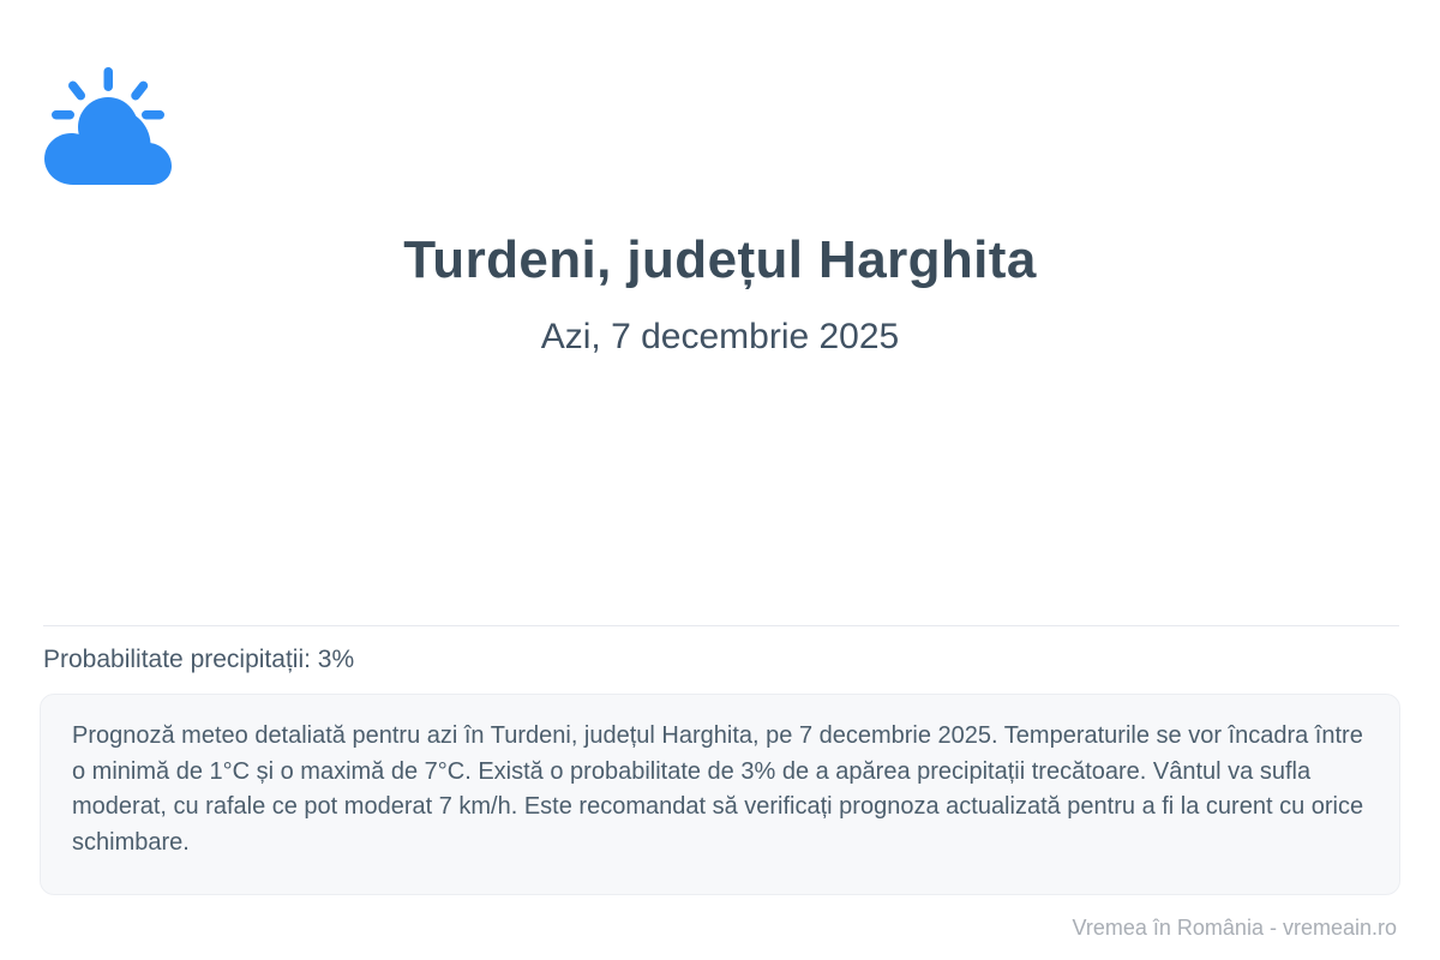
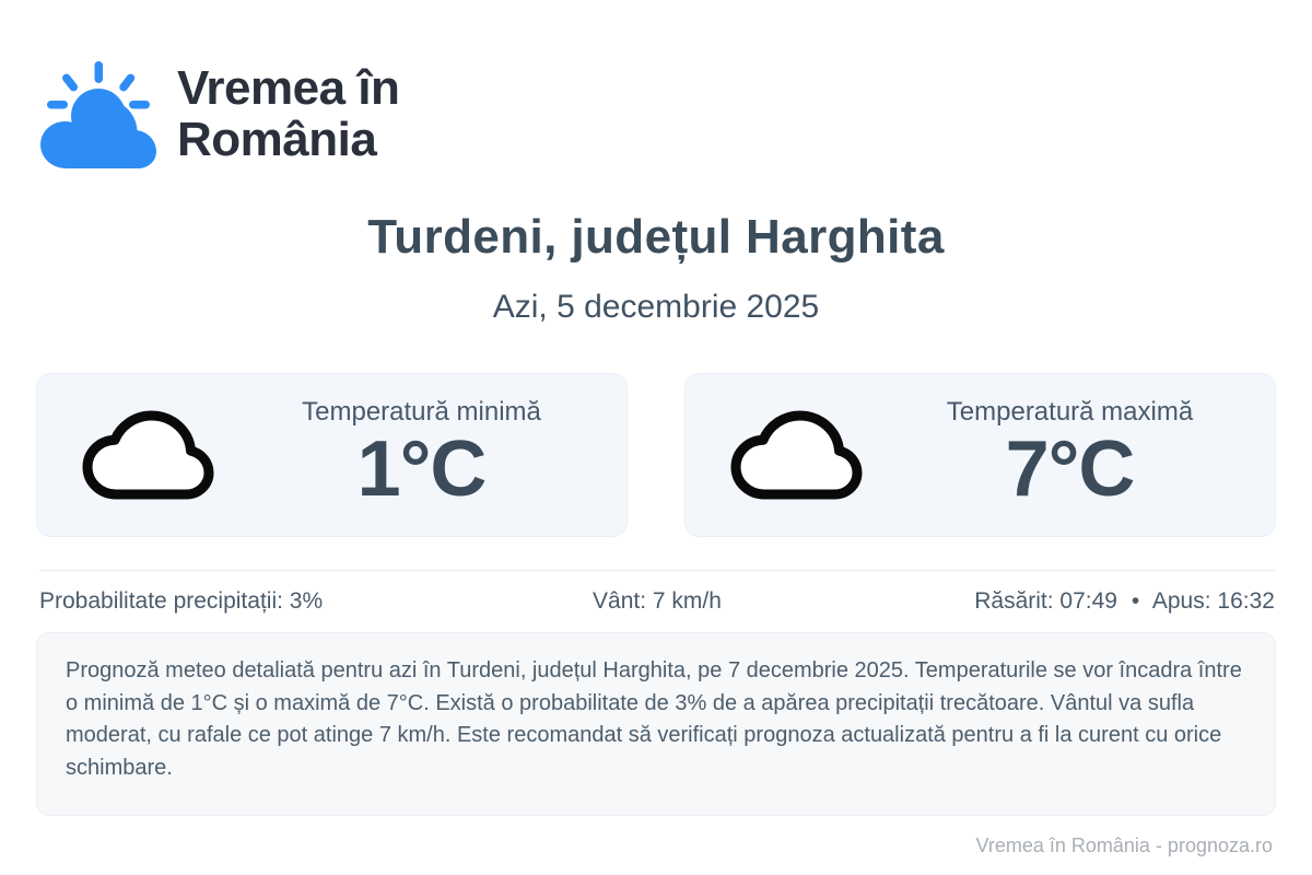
+ Vremea în
+ România
  Turdeni, județul Harghita
- Azi, 7 decembrie 2025
+ Azi, 5 decembrie 2025
+ Temperatură minimă
+ 1°C
+ Temperatură maximă
+ 7°C
  Probabilitate precipitații: 3%
+ Vânt: 7 km/h
+ Răsărit: 07:49 • Apus: 16:32
- Prognoză meteo detaliată pentru azi în Turdeni, județul Harghita, pe 7 decembrie 2025. Temperaturile se vor încadra între o minimă de 1°C și o maximă de 7°C. Există o probabilitate de 3% de a apărea precipitații trecătoare. Vântul va sufla moderat, cu rafale ce pot moderat 7 km/h. Este recomandat să verificați prognoza actualizată pentru a fi la curent cu orice schimbare.
+ Prognoză meteo detaliată pentru azi în Turdeni, județul Harghita, pe 7 decembrie 2025. Temperaturile se vor încadra între o minimă de 1°C și o maximă de 7°C. Există o probabilitate de 3% de a apărea precipitații trecătoare. Vântul va sufla moderat, cu rafale ce pot atinge 7 km/h. Este recomandat să verificați prognoza actualizată pentru a fi la curent cu orice schimbare.
- Vremea în România - vremeain.ro
+ Vremea în România - prognoza.ro
